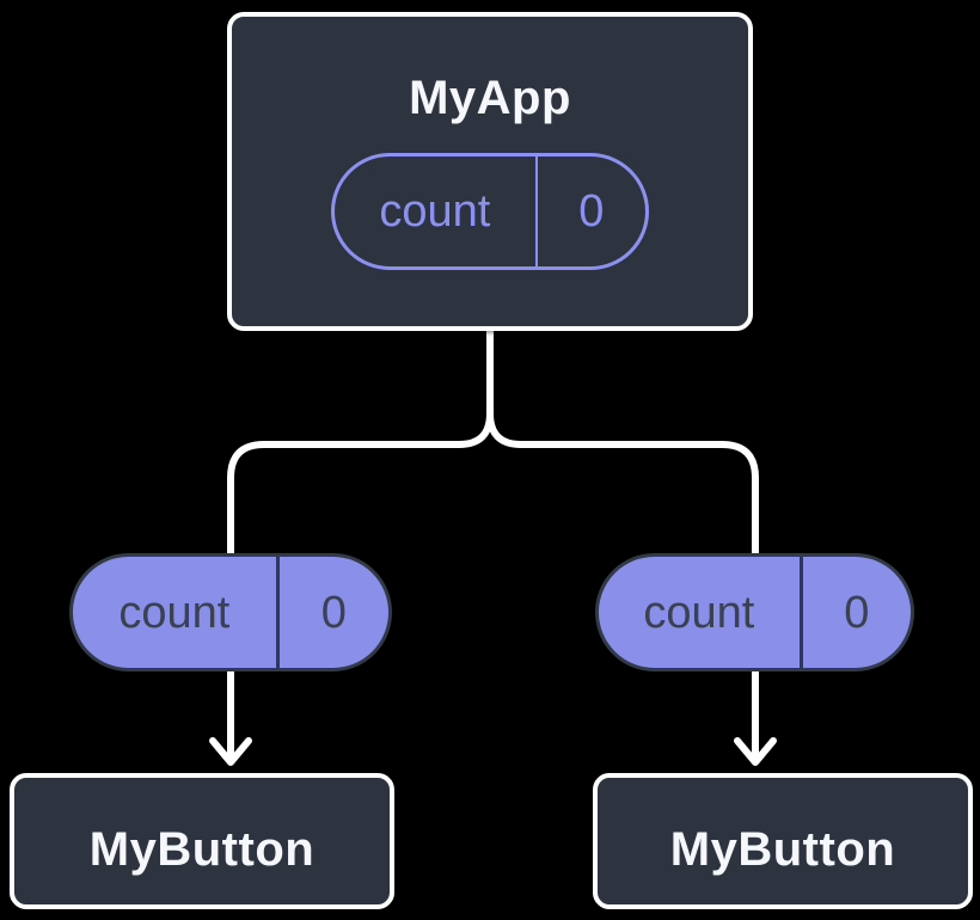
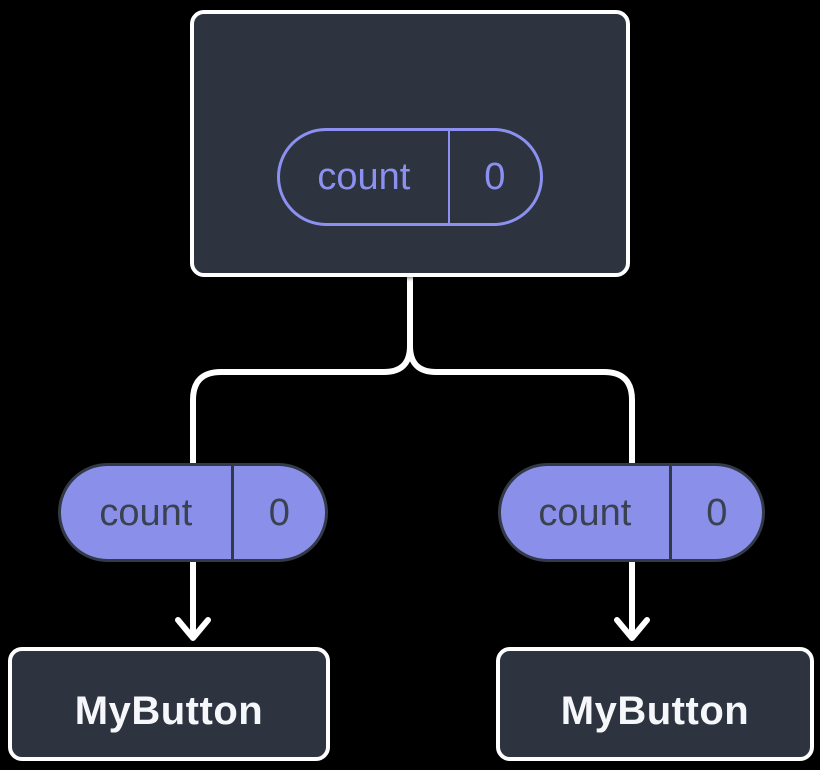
- MyApp
  count
  0
  count
  0
  count
  0
  MyButton
  MyButton
